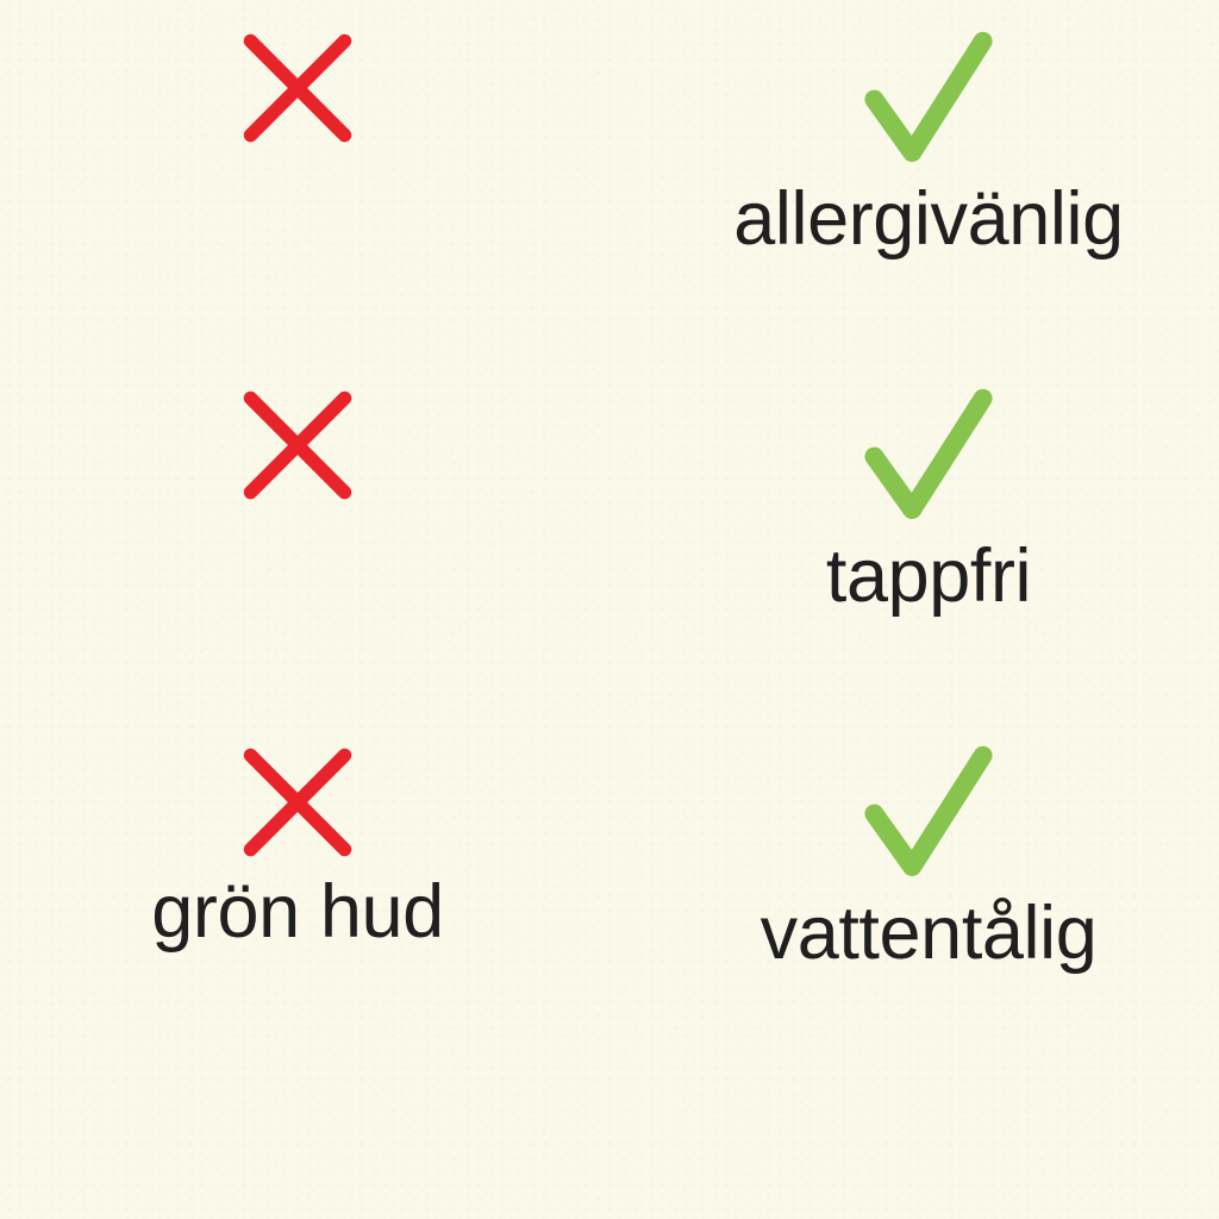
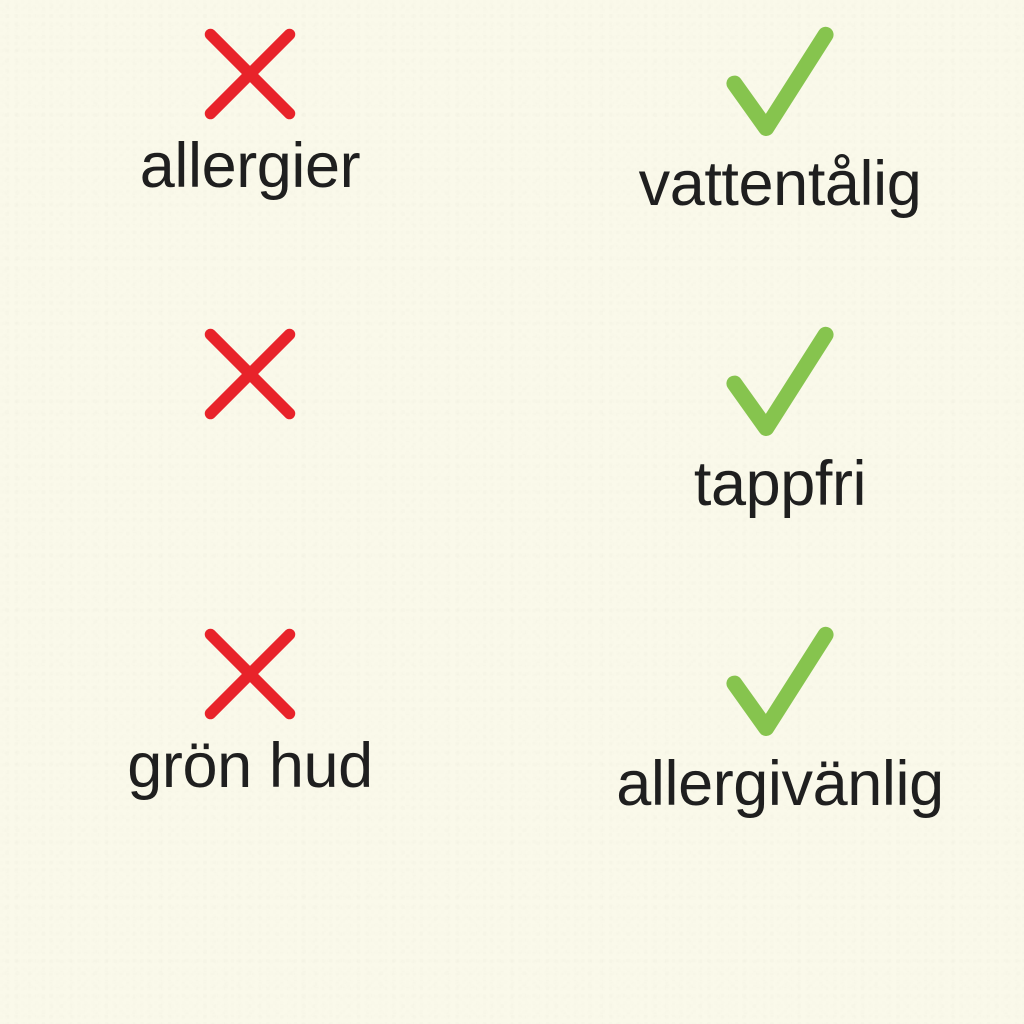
+ allergier
- allergivänlig
+ vattentålig
  tappfri
  grön hud
- vattentålig
+ allergivänlig
